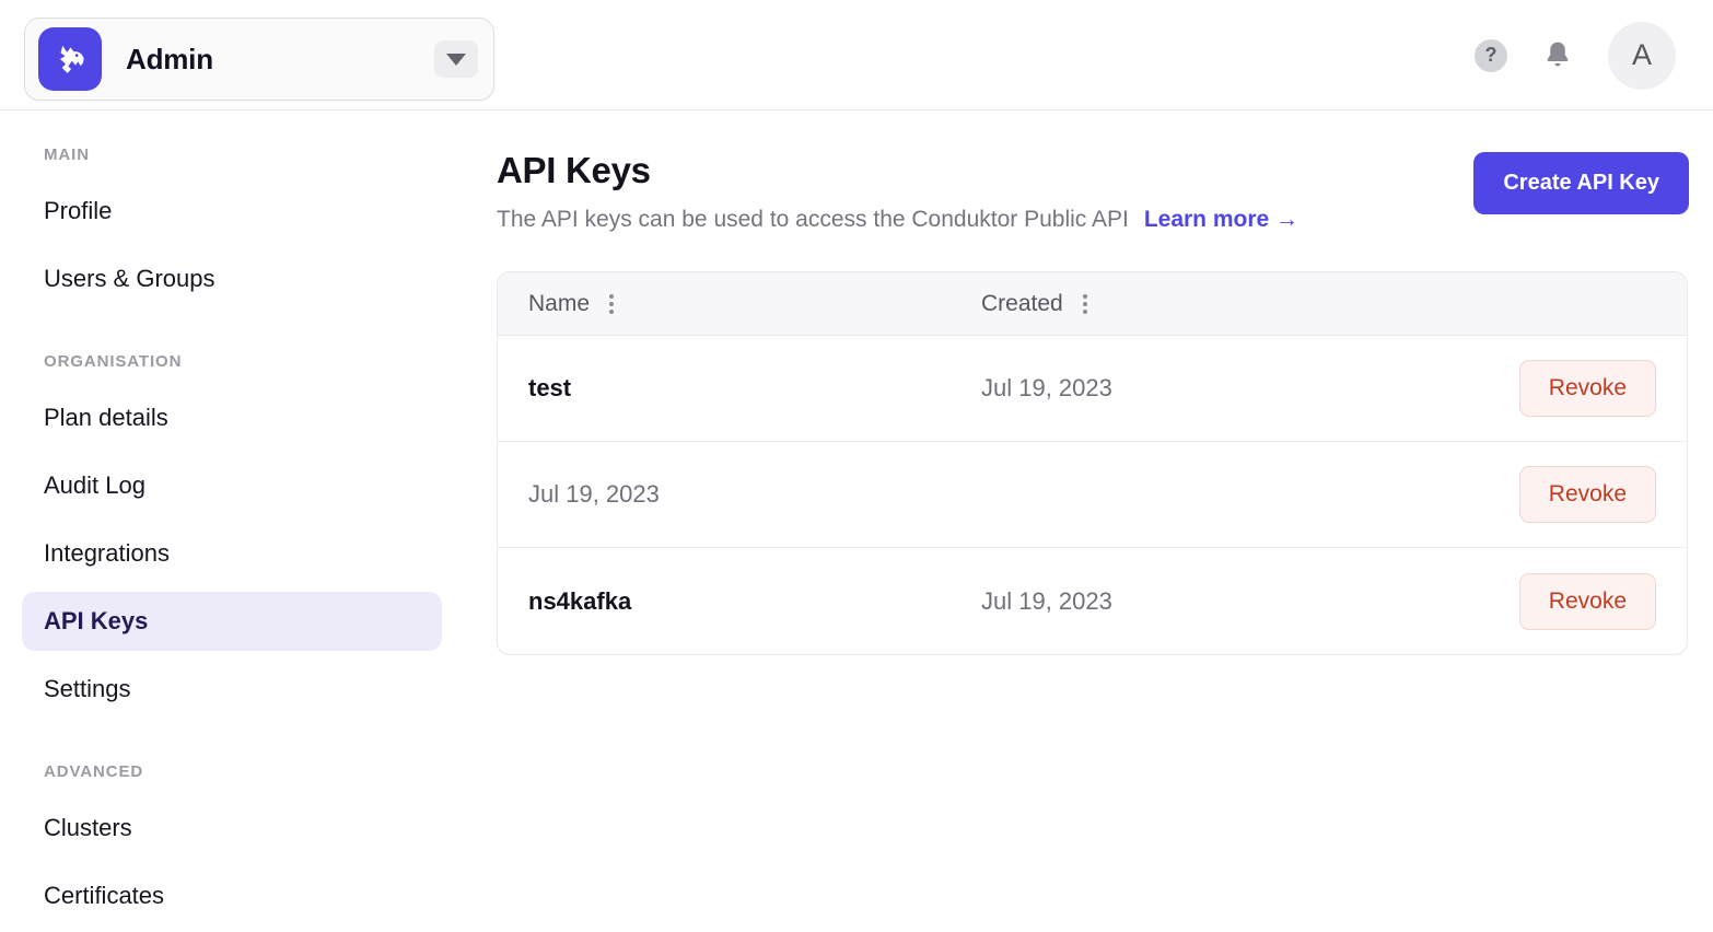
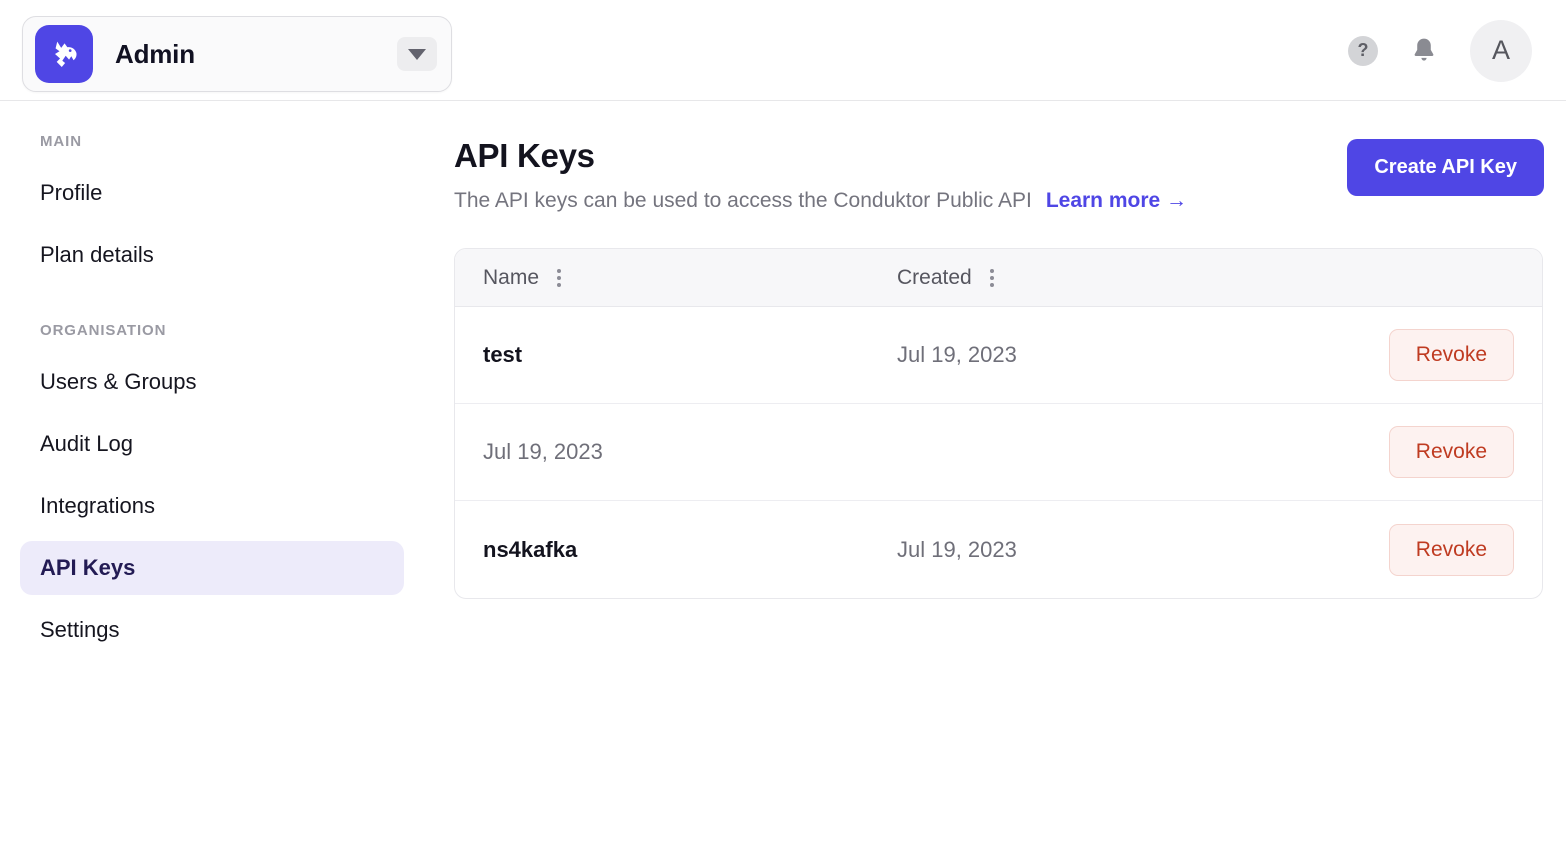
  Admin
  ?
  A
  MAIN
  Profile
- Users & Groups
+ Plan details
  ORGANISATION
- Plan details
+ Users & Groups
  Audit Log
  Integrations
  API Keys
  Settings
- ADVANCED
- Clusters
- Certificates
  API Keys
  The API keys can be used to access the Conduktor Public API
  Learn more →
  Create API Key
  Name
  Created
  test
  Jul 19, 2023
  Revoke
  Jul 19, 2023
  Revoke
  ns4kafka
  Jul 19, 2023
  Revoke
